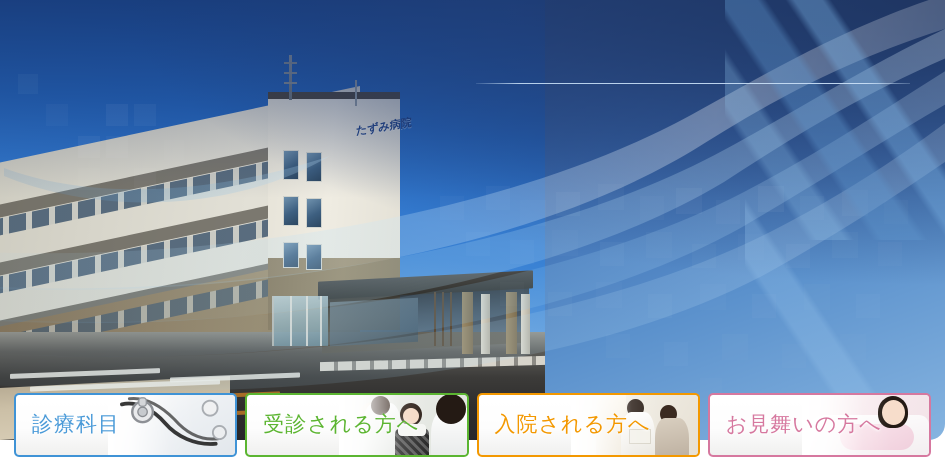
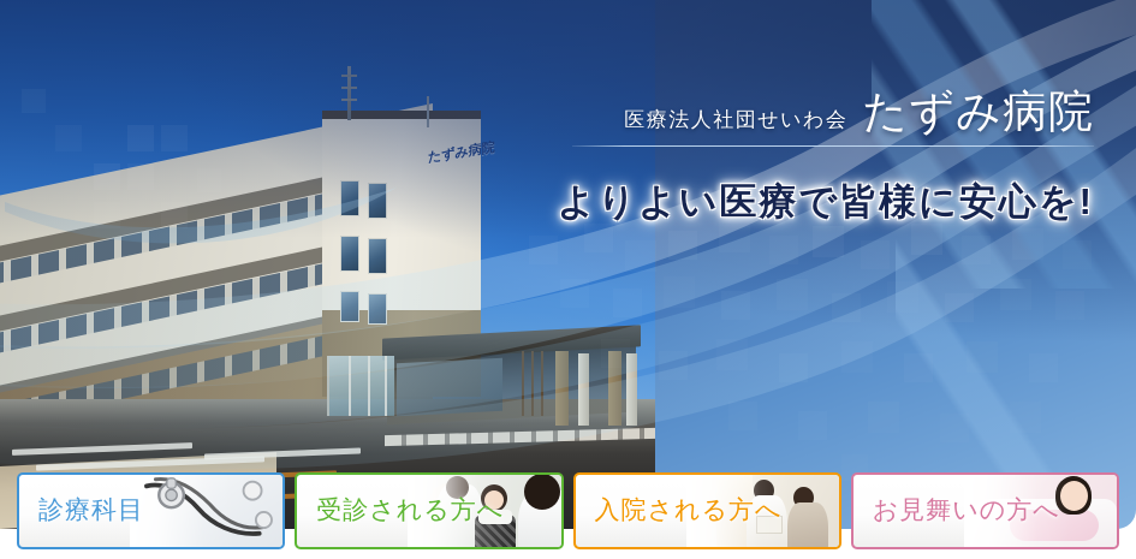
+ 医療法人社団せいわ会
+ たずみ病院
+ よりよい医療で皆様に安心を!
  診療科目
  受診される方へ
  入院される方へ
  お見舞いの方へ
